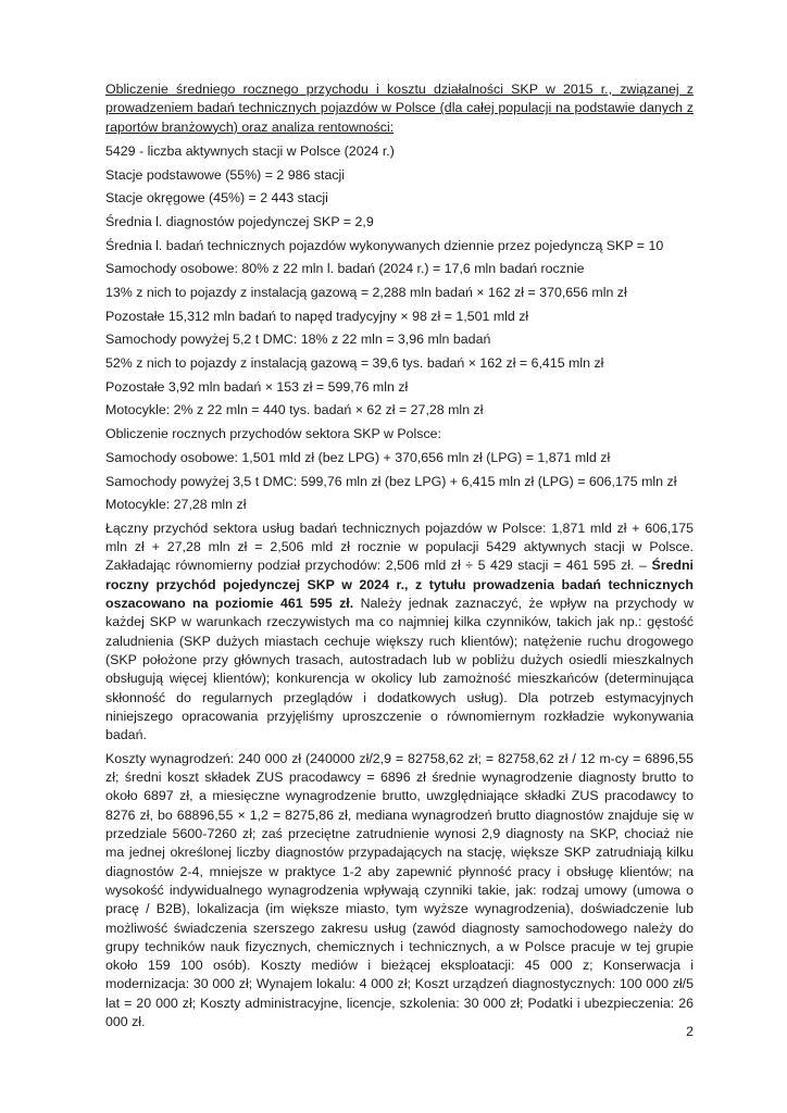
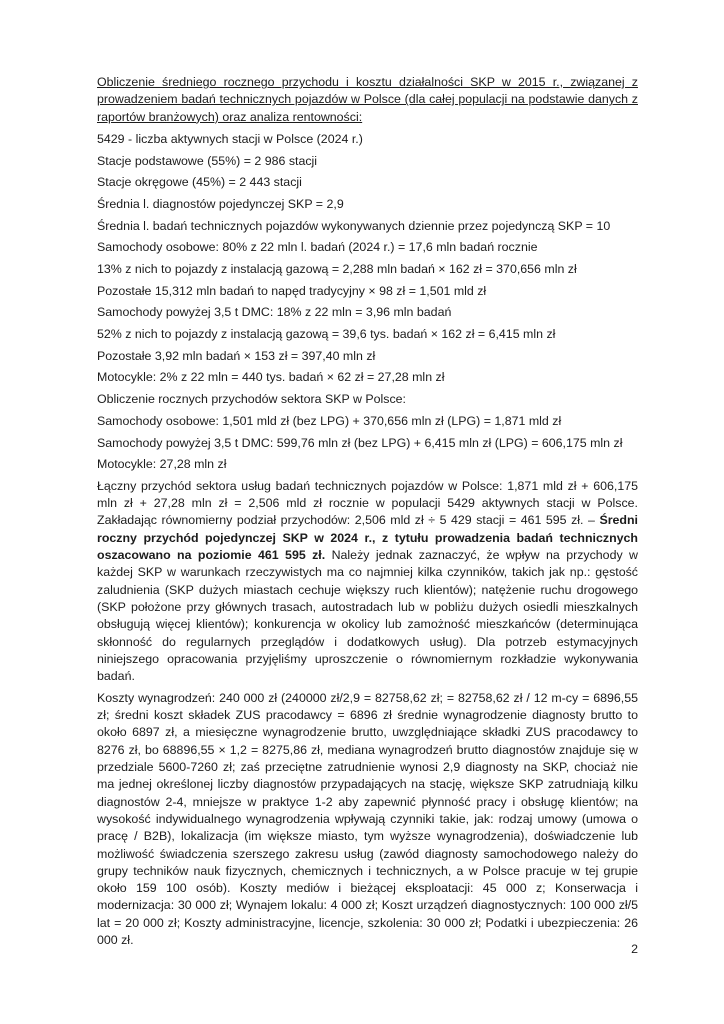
  Obliczenie średniego rocznego przychodu i kosztu działalności SKP w 2015 r., związanej z prowadzeniem badań technicznych pojazdów w Polsce (dla całej populacji na podstawie danych z raportów branżowych) oraz analiza rentowności:
  5429 - liczba aktywnych stacji w Polsce (2024 r.)
  Stacje podstawowe (55%) = 2 986 stacji
  Stacje okręgowe (45%) = 2 443 stacji
  Średnia l. diagnostów pojedynczej SKP = 2,9
  Średnia l. badań technicznych pojazdów wykonywanych dziennie przez pojedynczą SKP = 10
  Samochody osobowe: 80% z 22 mln l. badań (2024 r.) = 17,6 mln badań rocznie
  13% z nich to pojazdy z instalacją gazową = 2,288 mln badań × 162 zł = 370,656 mln zł
  Pozostałe 15,312 mln badań to napęd tradycyjny × 98 zł = 1,501 mld zł
- Samochody powyżej 5,2 t DMC: 18% z 22 mln = 3,96 mln badań
+ Samochody powyżej 3,5 t DMC: 18% z 22 mln = 3,96 mln badań
  52% z nich to pojazdy z instalacją gazową = 39,6 tys. badań × 162 zł = 6,415 mln zł
- Pozostałe 3,92 mln badań × 153 zł = 599,76 mln zł
+ Pozostałe 3,92 mln badań × 153 zł = 397,40 mln zł
  Motocykle: 2% z 22 mln = 440 tys. badań × 62 zł = 27,28 mln zł
  Obliczenie rocznych przychodów sektora SKP w Polsce:
  Samochody osobowe: 1,501 mld zł (bez LPG) + 370,656 mln zł (LPG) = 1,871 mld zł
  Samochody powyżej 3,5 t DMC: 599,76 mln zł (bez LPG) + 6,415 mln zł (LPG) = 606,175 mln zł
  Motocykle: 27,28 mln zł
  Łączny przychód sektora usług badań technicznych pojazdów w Polsce: 1,871 mld zł + 606,175 mln zł + 27,28 mln zł = 2,506 mld zł rocznie w populacji 5429 aktywnych stacji w Polsce. Zakładając równomierny podział przychodów: 2,506 mld zł ÷ 5 429 stacji = 461 595 zł. – Średni roczny przychód pojedynczej SKP w 2024 r., z tytułu prowadzenia badań technicznych oszacowano na poziomie 461 595 zł. Należy jednak zaznaczyć, że wpływ na przychody w każdej SKP w warunkach rzeczywistych ma co najmniej kilka czynników, takich jak np.: gęstość zaludnienia (SKP dużych miastach cechuje większy ruch klientów); natężenie ruchu drogowego (SKP położone przy głównych trasach, autostradach lub w pobliżu dużych osiedli mieszkalnych obsługują więcej klientów); konkurencja w okolicy lub zamożność mieszkańców (determinująca skłonność do regularnych przeglądów i dodatkowych usług). Dla potrzeb estymacyjnych niniejszego opracowania przyjęliśmy uproszczenie o równomiernym rozkładzie wykonywania badań.
  Koszty wynagrodzeń: 240 000 zł (240000 zł/2,9 = 82758,62 zł; = 82758,62 zł / 12 m-cy = 6896,55 zł; średni koszt składek ZUS pracodawcy = 6896 zł średnie wynagrodzenie diagnosty brutto to około 6897 zł, a miesięczne wynagrodzenie brutto, uwzględniające składki ZUS pracodawcy to 8276 zł, bo 68896,55 × 1,2 = 8275,86 zł, mediana wynagrodzeń brutto diagnostów znajduje się w przedziale 5600-7260 zł; zaś przeciętne zatrudnienie wynosi 2,9 diagnosty na SKP, chociaż nie ma jednej określonej liczby diagnostów przypadających na stację, większe SKP zatrudniają kilku diagnostów 2-4, mniejsze w praktyce 1-2 aby zapewnić płynność pracy i obsługę klientów; na wysokość indywidualnego wynagrodzenia wpływają czynniki takie, jak: rodzaj umowy (umowa o pracę / B2B), lokalizacja (im większe miasto, tym wyższe wynagrodzenia), doświadczenie lub możliwość świadczenia szerszego zakresu usług (zawód diagnosty samochodowego należy do grupy techników nauk fizycznych, chemicznych i technicznych, a w Polsce pracuje w tej grupie około 159 100 osób). Koszty mediów i bieżącej eksploatacji: 45 000 z; Konserwacja i modernizacja: 30 000 zł; Wynajem lokalu: 4 000 zł; Koszt urządzeń diagnostycznych: 100 000 zł/5 lat = 20 000 zł; Koszty administracyjne, licencje, szkolenia: 30 000 zł; Podatki i ubezpieczenia: 26 000 zł.
  2
